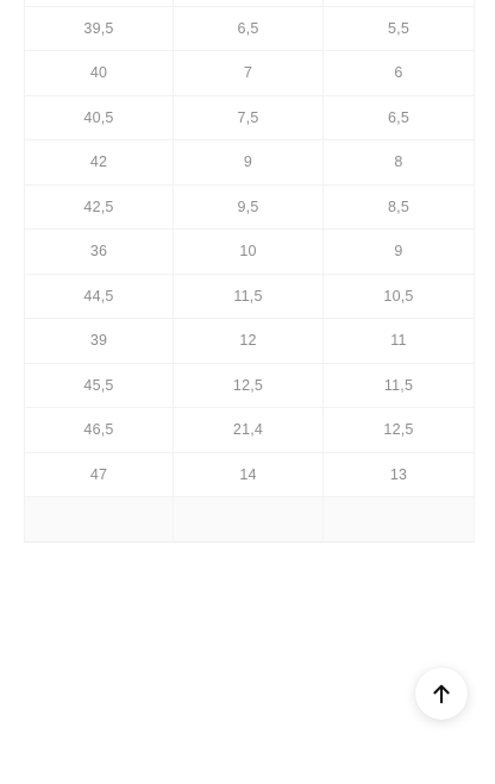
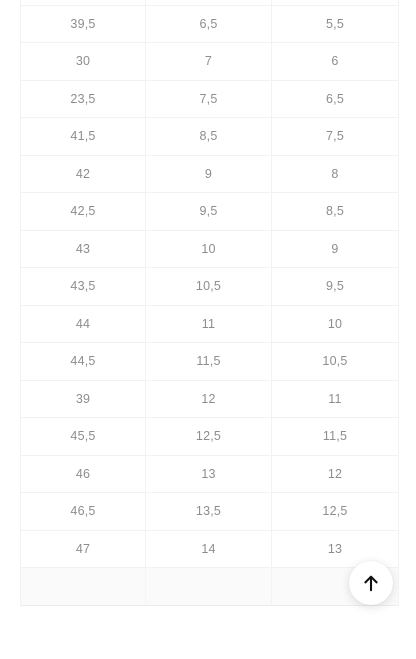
  39,5	6,5	5,5
- 40	7	6
+ 30	7	6
- 40,5	7,5	6,5
+ 23,5	7,5	6,5
+ 41,5	8,5	7,5
  42	9	8
  42,5	9,5	8,5
- 36	10	9
+ 43	10	9
+ 43,5	10,5	9,5
+ 44	11	10
  44,5	11,5	10,5
  39	12	11
  45,5	12,5	11,5
+ 46	13	12
- 46,5	21,4	12,5
+ 46,5	13,5	12,5
  47	14	13
